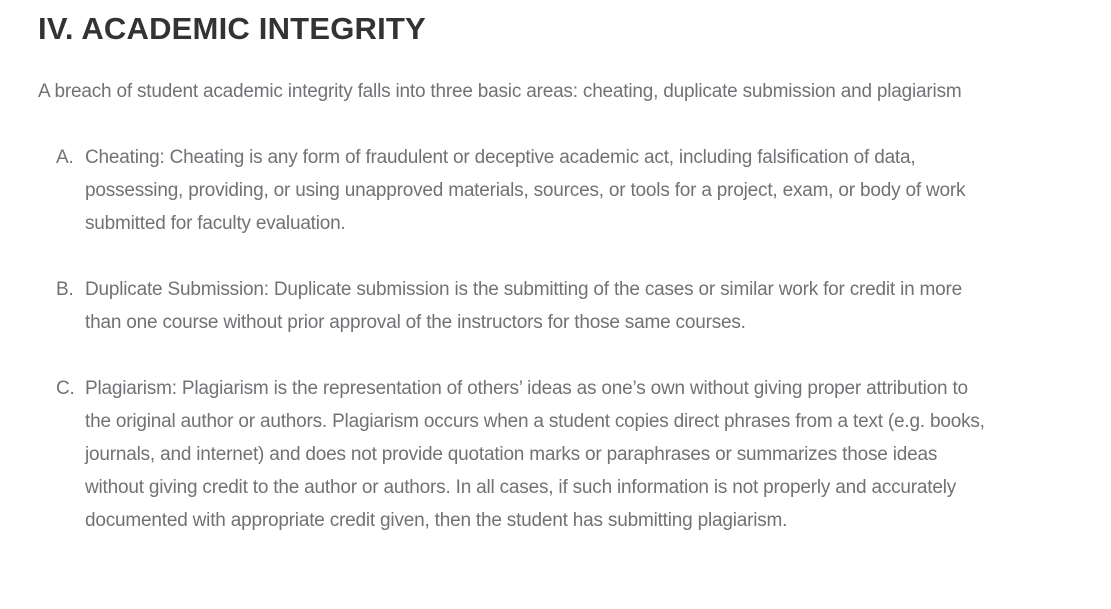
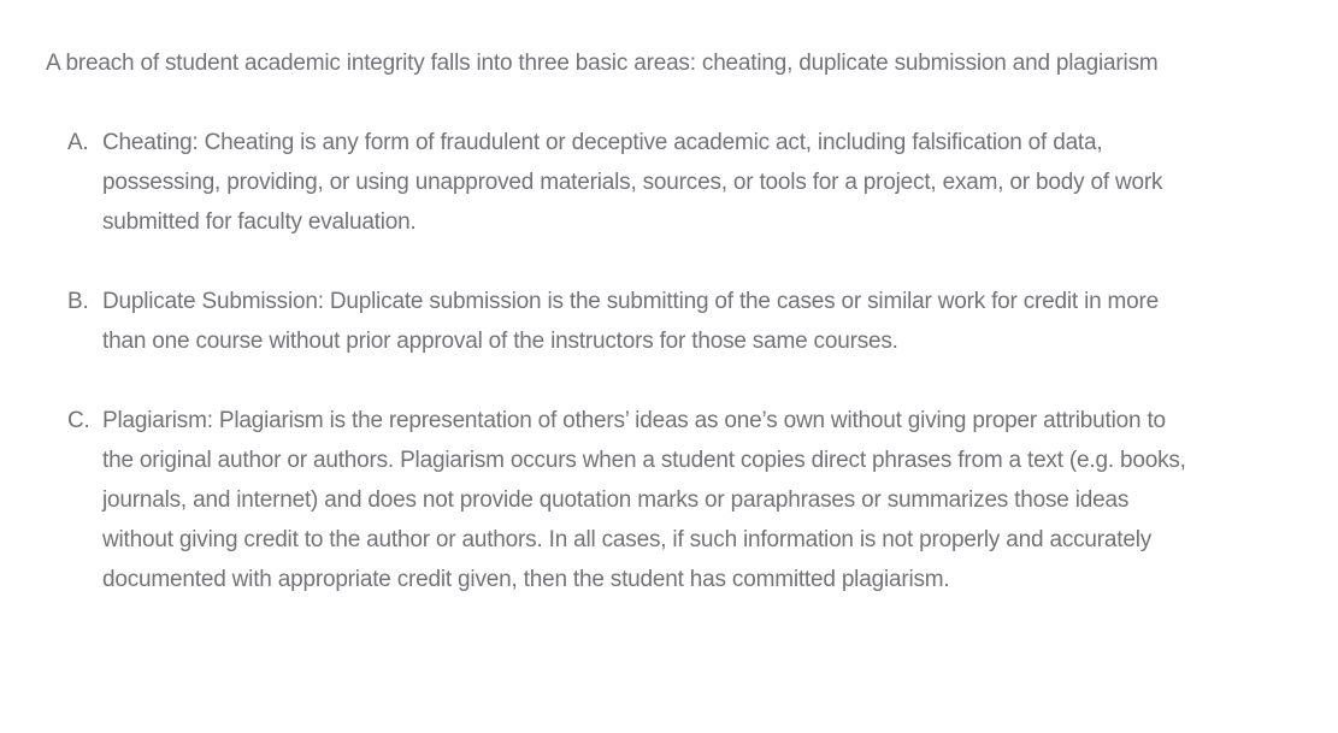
- IV. ACADEMIC INTEGRITY
  A breach of student academic integrity falls into three basic areas: cheating, duplicate submission and plagiarism
  A.
  Cheating: Cheating is any form of fraudulent or deceptive academic act, including falsification of data, possessing, providing, or using unapproved materials, sources, or tools for a project, exam, or body of work submitted for faculty evaluation.
  B.
  Duplicate Submission: Duplicate submission is the submitting of the cases or similar work for credit in more than one course without prior approval of the instructors for those same courses.
  C.
- Plagiarism: Plagiarism is the representation of others’ ideas as one’s own without giving proper attribution to the original author or authors. Plagiarism occurs when a student copies direct phrases from a text (e.g. books, journals, and internet) and does not provide quotation marks or paraphrases or summarizes those ideas without giving credit to the author or authors. In all cases, if such information is not properly and accurately documented with appropriate credit given, then the student has submitting plagiarism.
+ Plagiarism: Plagiarism is the representation of others’ ideas as one’s own without giving proper attribution to the original author or authors. Plagiarism occurs when a student copies direct phrases from a text (e.g. books, journals, and internet) and does not provide quotation marks or paraphrases or summarizes those ideas without giving credit to the author or authors. In all cases, if such information is not properly and accurately documented with appropriate credit given, then the student has committed plagiarism.
